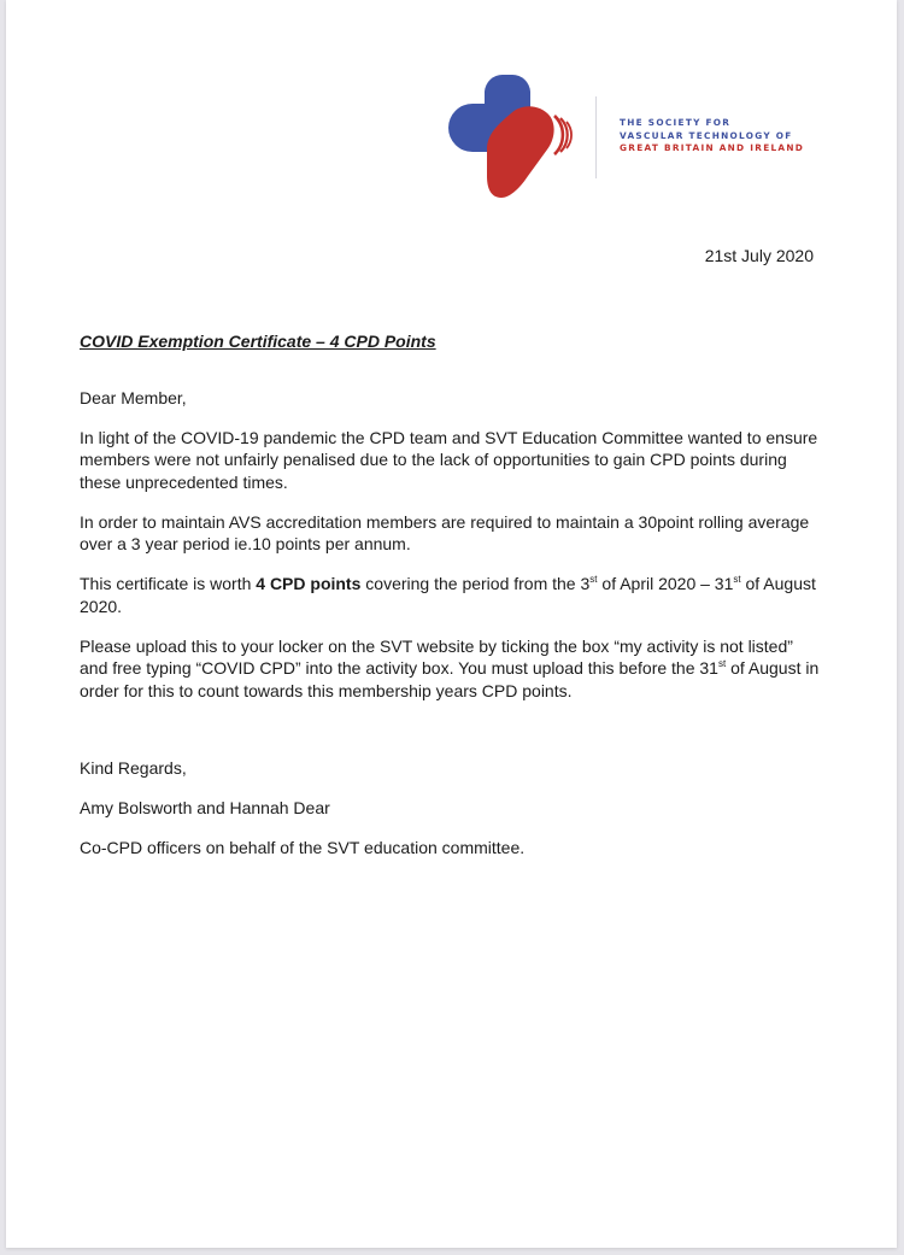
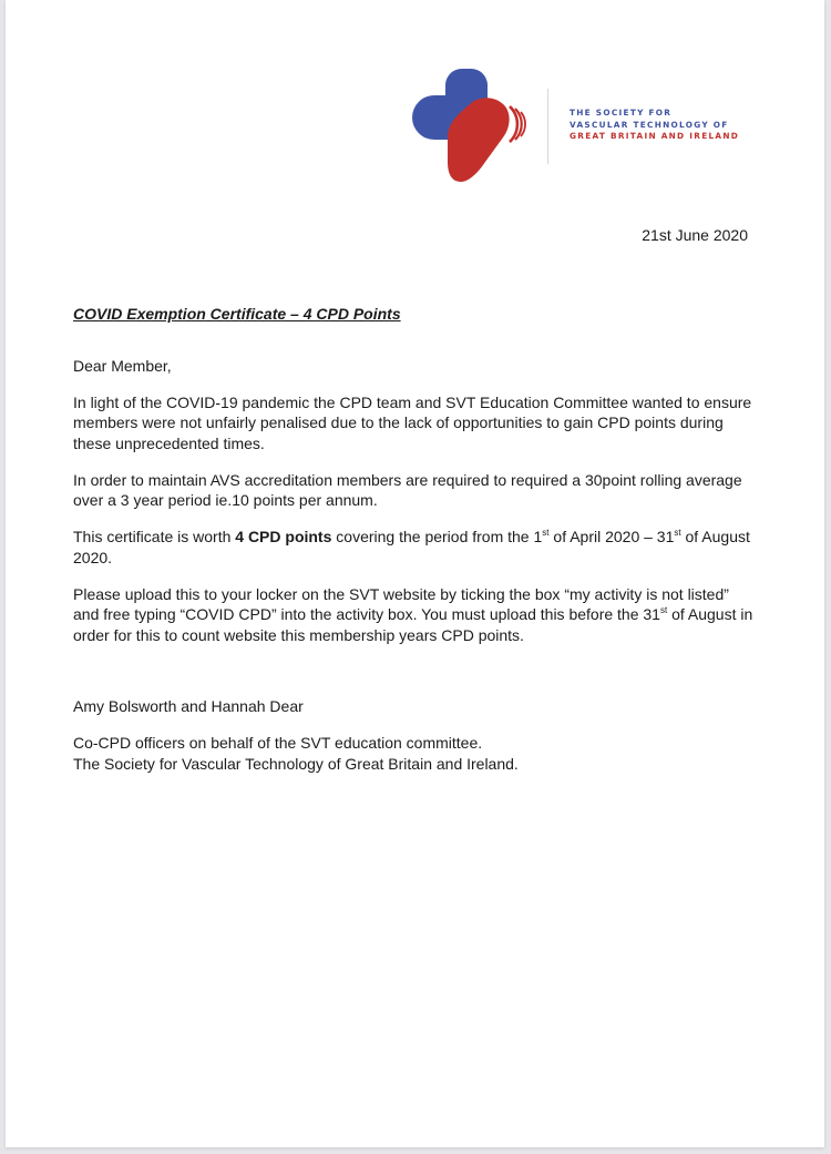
  THE SOCIETY FOR
  VASCULAR TECHNOLOGY OF
  GREAT BRITAIN AND IRELAND
- 21st July 2020
+ 21st June 2020
  COVID Exemption Certificate – 4 CPD Points
  Dear Member,
  In light of the COVID-19 pandemic the CPD team and SVT Education Committee wanted to ensure members were not unfairly penalised due to the lack of opportunities to gain CPD points during these unprecedented times.
- In order to maintain AVS accreditation members are required to maintain a 30point rolling average over a 3 year period ie.10 points per annum.
+ In order to maintain AVS accreditation members are required to required a 30point rolling average over a 3 year period ie.10 points per annum.
- This certificate is worth 4 CPD points covering the period from the 3st of April 2020 – 31st of August 2020.
+ This certificate is worth 4 CPD points covering the period from the 1st of April 2020 – 31st of August 2020.
- Please upload this to your locker on the SVT website by ticking the box “my activity is not listed” and free typing “COVID CPD” into the activity box. You must upload this before the 31st of August in order for this to count towards this membership years CPD points.
+ Please upload this to your locker on the SVT website by ticking the box “my activity is not listed” and free typing “COVID CPD” into the activity box. You must upload this before the 31st of August in order for this to count website this membership years CPD points.
- Kind Regards,
  Amy Bolsworth and Hannah Dear
  Co-CPD officers on behalf of the SVT education committee.
+ The Society for Vascular Technology of Great Britain and Ireland.
